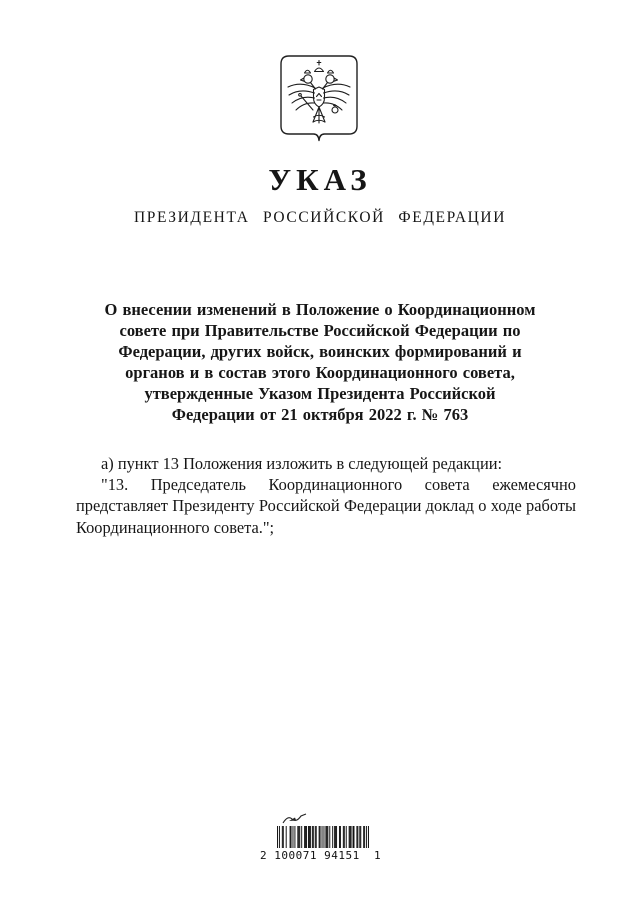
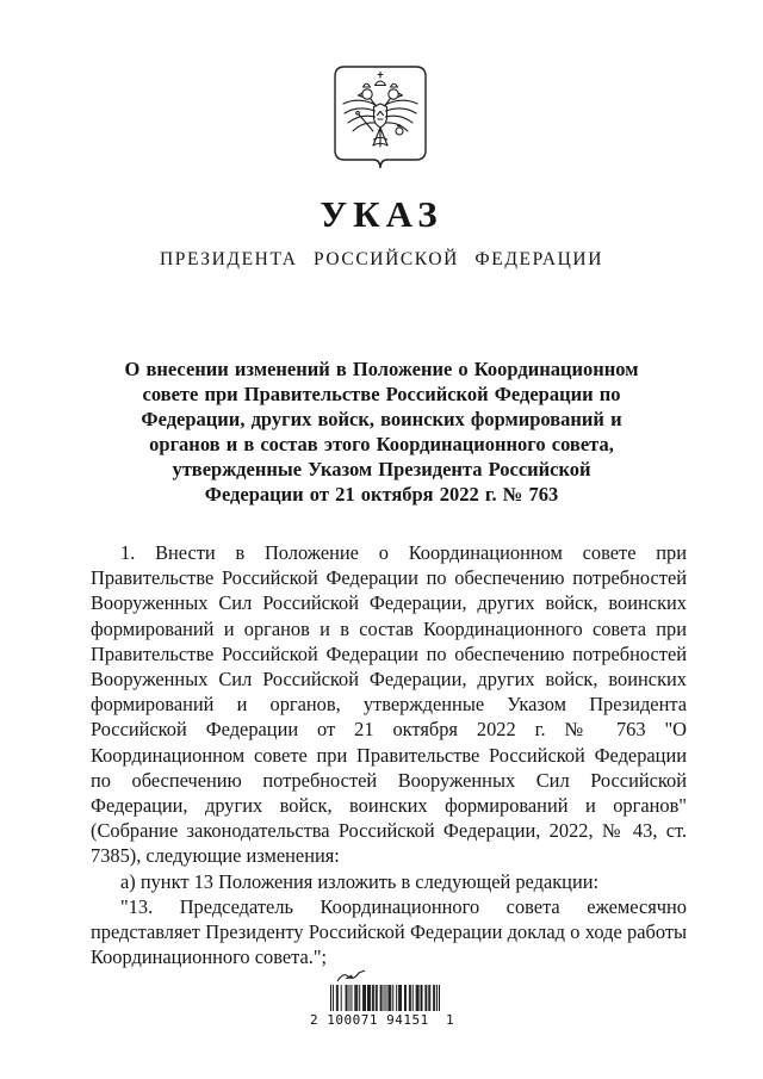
  УКАЗ
  ПРЕЗИДЕНТА РОССИЙСКОЙ ФЕДЕРАЦИИ
  О внесении изменений в Положение о Координационном
  совете при Правительстве Российской Федерации по
  Федерации, других войск, воинских формирований и
  органов и в состав этого Координационного совета,
  утвержденные Указом Президента Российской
  Федерации от 21 октября 2022 г. № 763
+ 1. Внести в Положение о Координационном совете при Правительстве Российской Федерации по обеспечению потребностей Вооруженных Сил Российской Федерации, других войск, воинских формирований и органов и в состав Координационного совета при Правительстве Российской Федерации по обеспечению потребностей Вооруженных Сил Российской Федерации, других войск, воинских формирований и органов, утвержденные Указом Президента Российской Федерации от 21 октября 2022 г. № 763 "О Координационном совете при Правительстве Российской Федерации по обеспечению потребностей Вооруженных Сил Российской Федерации, других войск, воинских формирований и органов" (Собрание законодательства Российской Федерации, 2022, № 43, ст. 7385), следующие изменения:
  а) пункт 13 Положения изложить в следующей редакции:
  "13. Председатель Координационного совета ежемесячно представляет Президенту Российской Федерации доклад о ходе работы Координационного совета.";
  2 100071 94151 1
